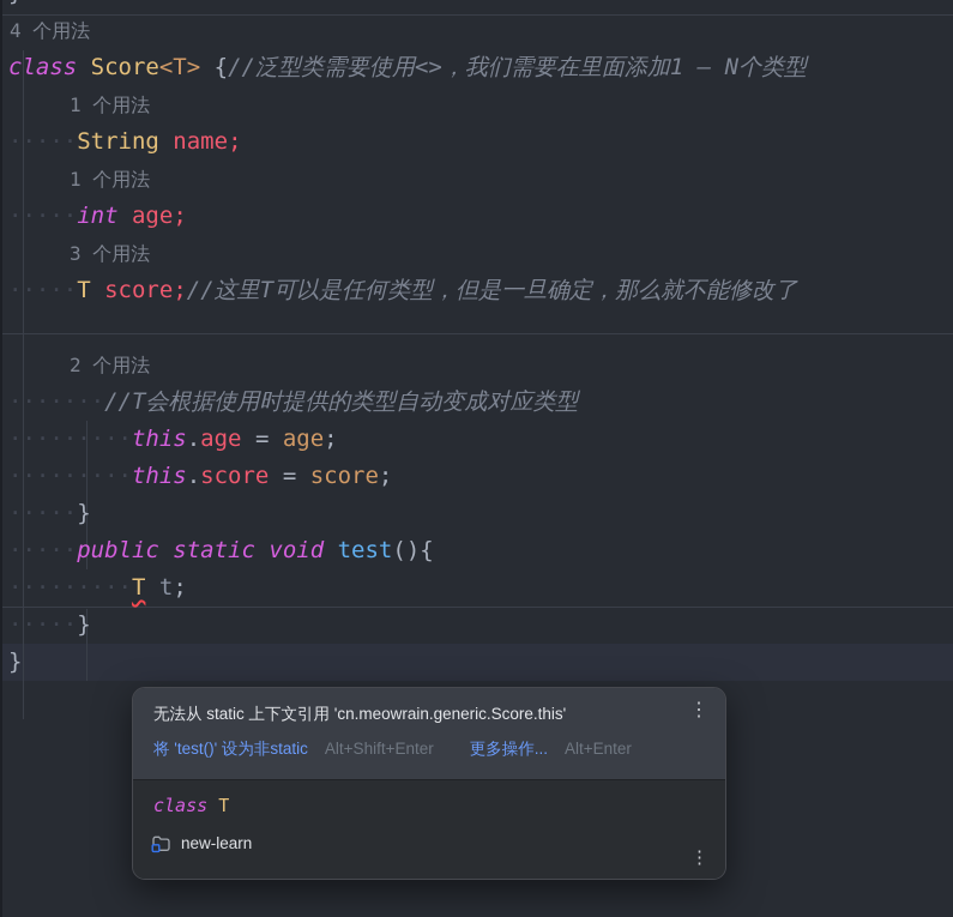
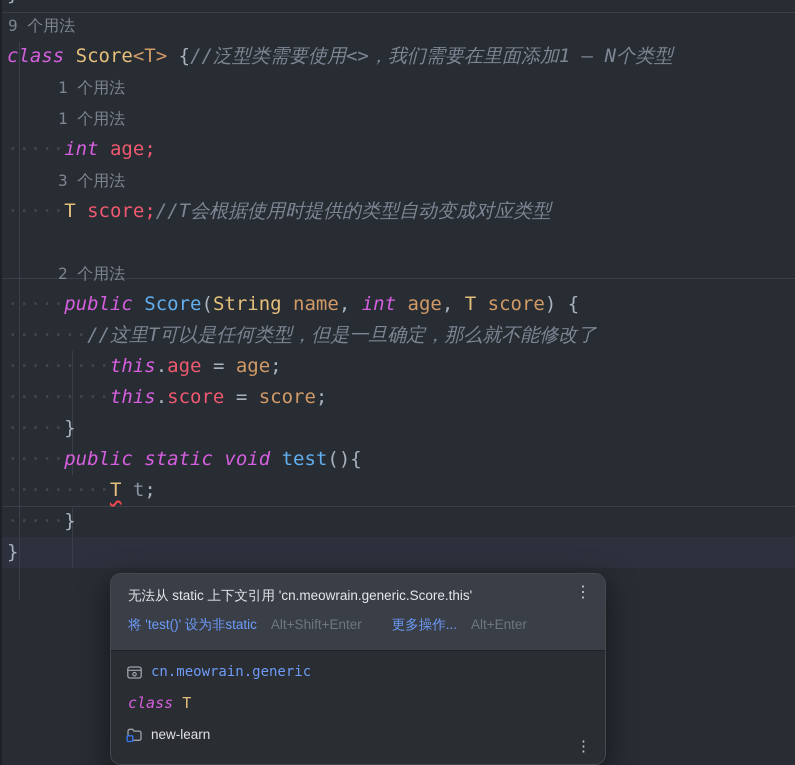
- 4 个用法
+ 9 个用法
  class Score<T> {//泛型类需要使用<>，我们需要在里面添加1 – N个类型
  1 个用法
- ·····String name;
  1 个用法
  ·····int age;
  3 个用法
- ·····T score;//这里T可以是任何类型，但是一旦确定，那么就不能修改了
+ ·····T score;//T会根据使用时提供的类型自动变成对应类型
  2 个用法
+ ·····public Score(String name, int age, T score) {
- ·······//T会根据使用时提供的类型自动变成对应类型
+ ·······//这里T可以是任何类型，但是一旦确定，那么就不能修改了
  ·········this.age = age;
  ·········this.score = score;
  ·····}
  ·····public static void test(){
  ·········T t;
  ·····}
  }
  无法从 static 上下文引用 'cn.meowrain.generic.Score.this'
  ⋮
  将 'test()' 设为非static
  Alt+Shift+Enter
  更多操作...
  Alt+Enter
+ cn.meowrain.generic
  class
  T
  new-learn
  ⋮
